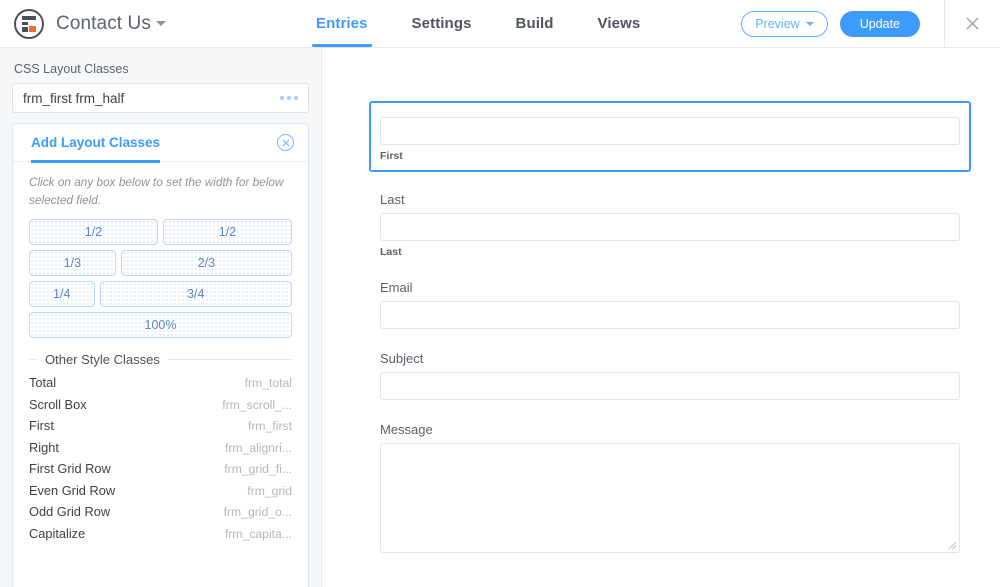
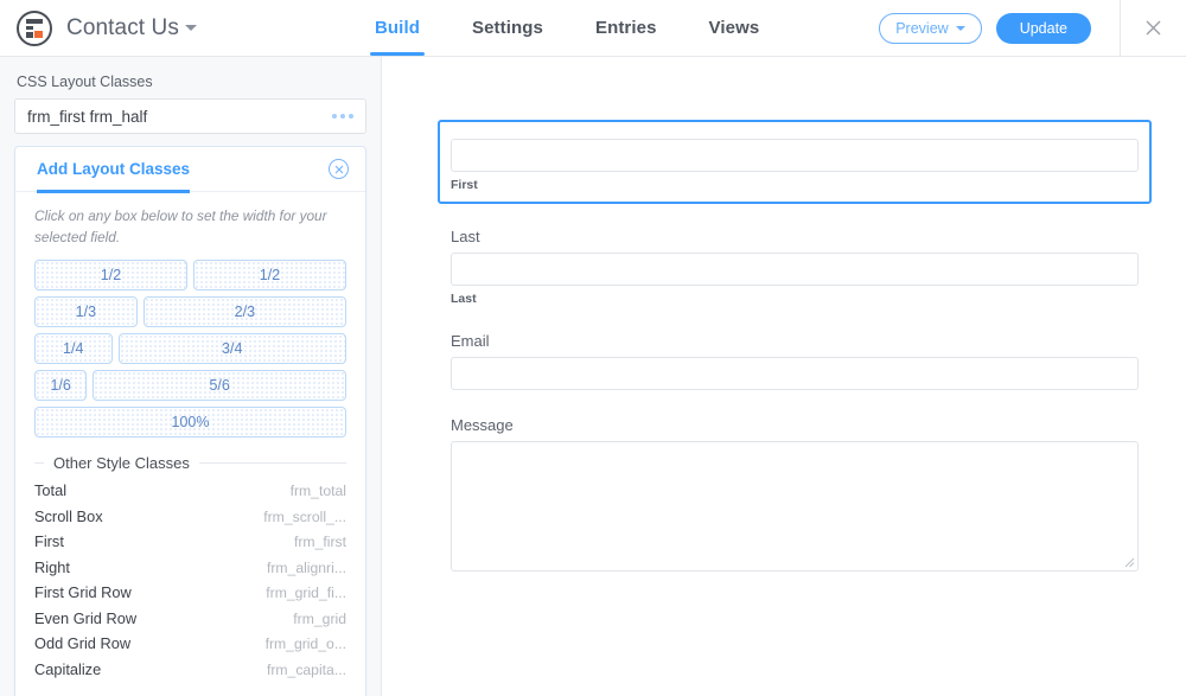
  Contact Us
- Entries
+ Build
  Settings
- Build
+ Entries
  Views
  Preview
  Update
  CSS Layout Classes
  frm_first frm_half
  Add Layout Classes
- Click on any box below to set the width for below selected field.
+ Click on any box below to set the width for your selected field.
  1/2
  1/2
  1/3
  2/3
  1/4
  3/4
+ 1/6
+ 5/6
  100%
  Other Style Classes
  Total
  frm_total
  Scroll Box
  frm_scroll_...
  First
  frm_first
  Right
  frm_alignri...
  First Grid Row
  frm_grid_fi...
  Even Grid Row
  frm_grid
  Odd Grid Row
  frm_grid_o...
  Capitalize
  frm_capita...
  First
  Last
  Last
  Email
- Subject
  Message
